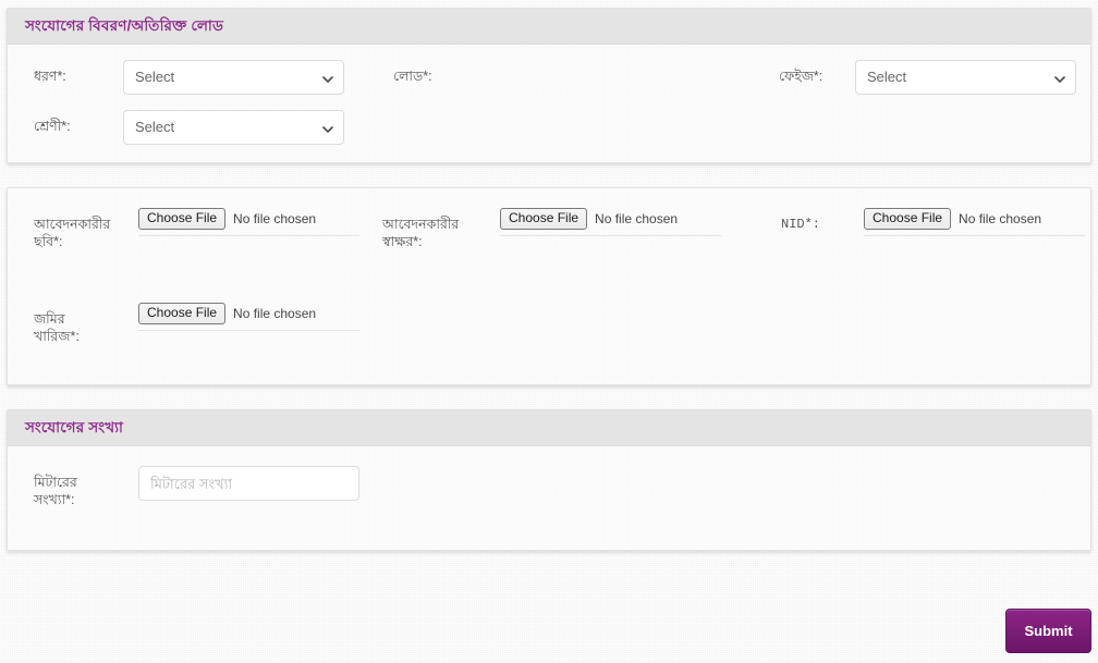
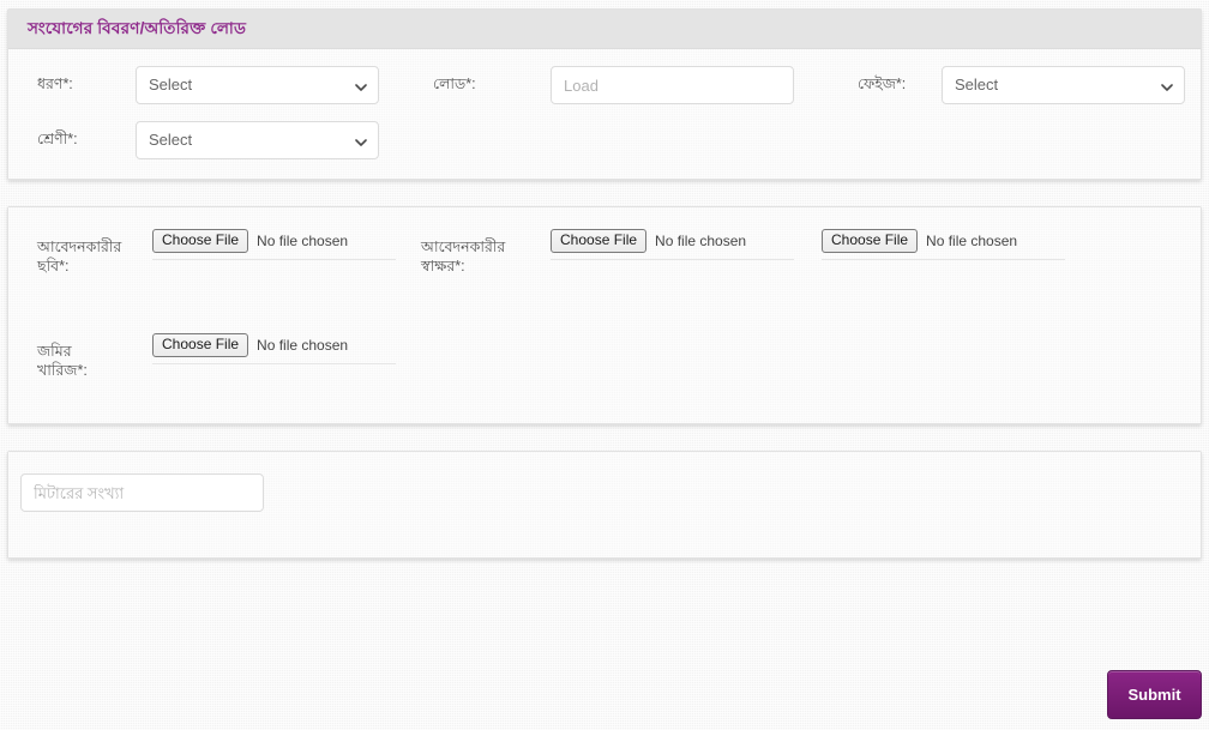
  সংযোগের বিবরণ/অতিরিক্ত লোড
  ধরণ*:
  Select
  লোড*:
+ Load
  ফেইজ*:
  Select
  শ্রেণী*:
  Select
  আবেদনকারীর
  ছবি*:
  Choose File
  No file chosen
  আবেদনকারীর
  স্বাক্ষর*:
  Choose File
  No file chosen
- NID*:
  Choose File
  No file chosen
  জমির
  খারিজ*:
  Choose File
  No file chosen
- সংযোগের সংখ্যা
- মিটারের
- সংখ্যা*:
  মিটারের সংখ্যা
  Submit
